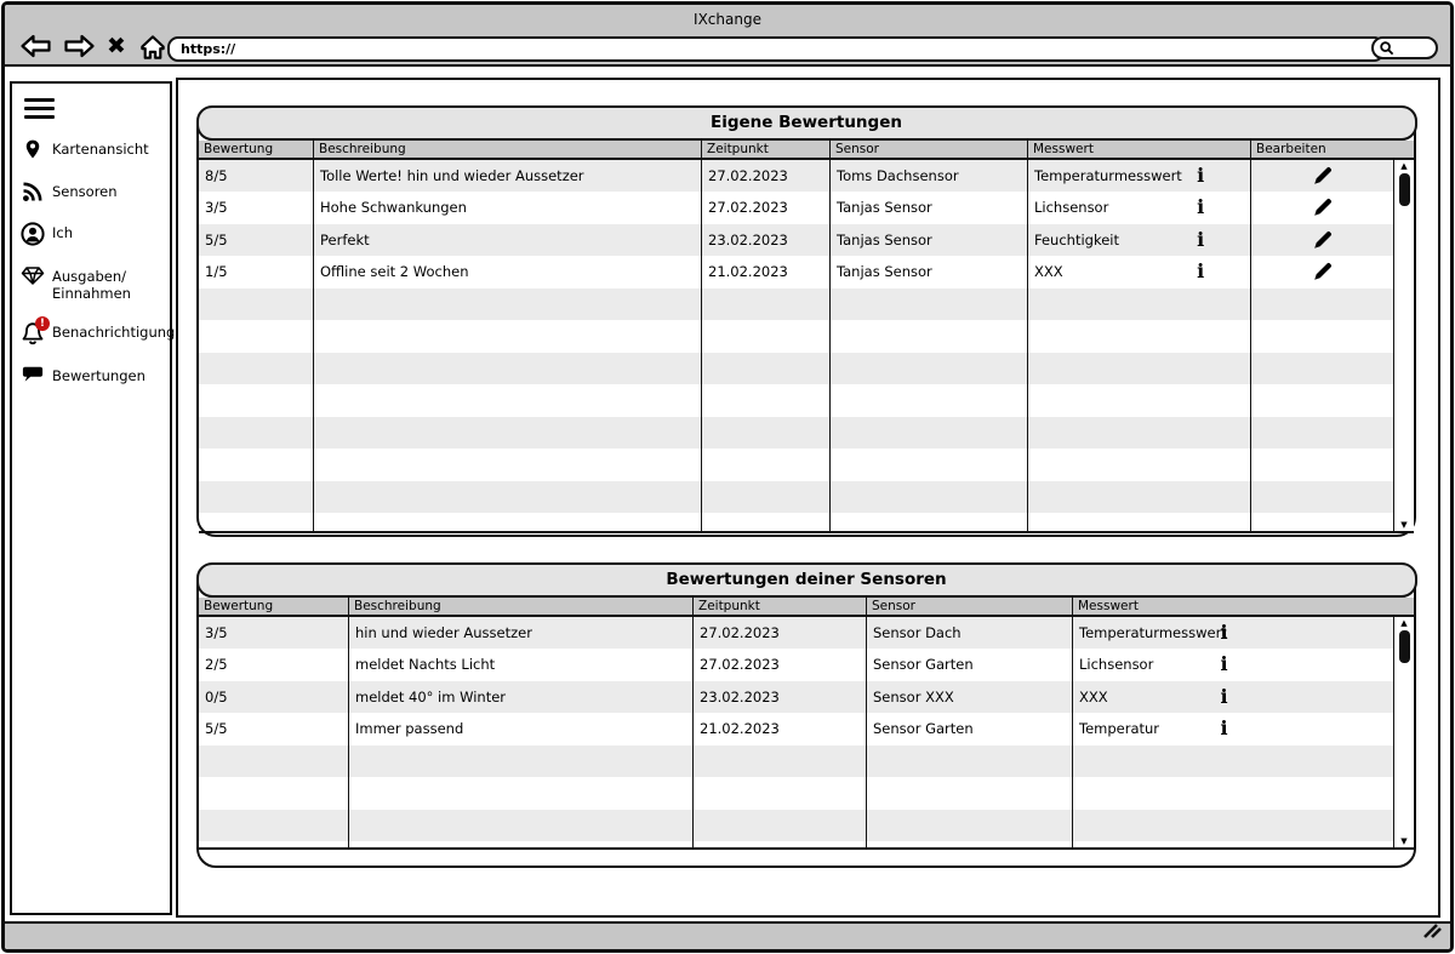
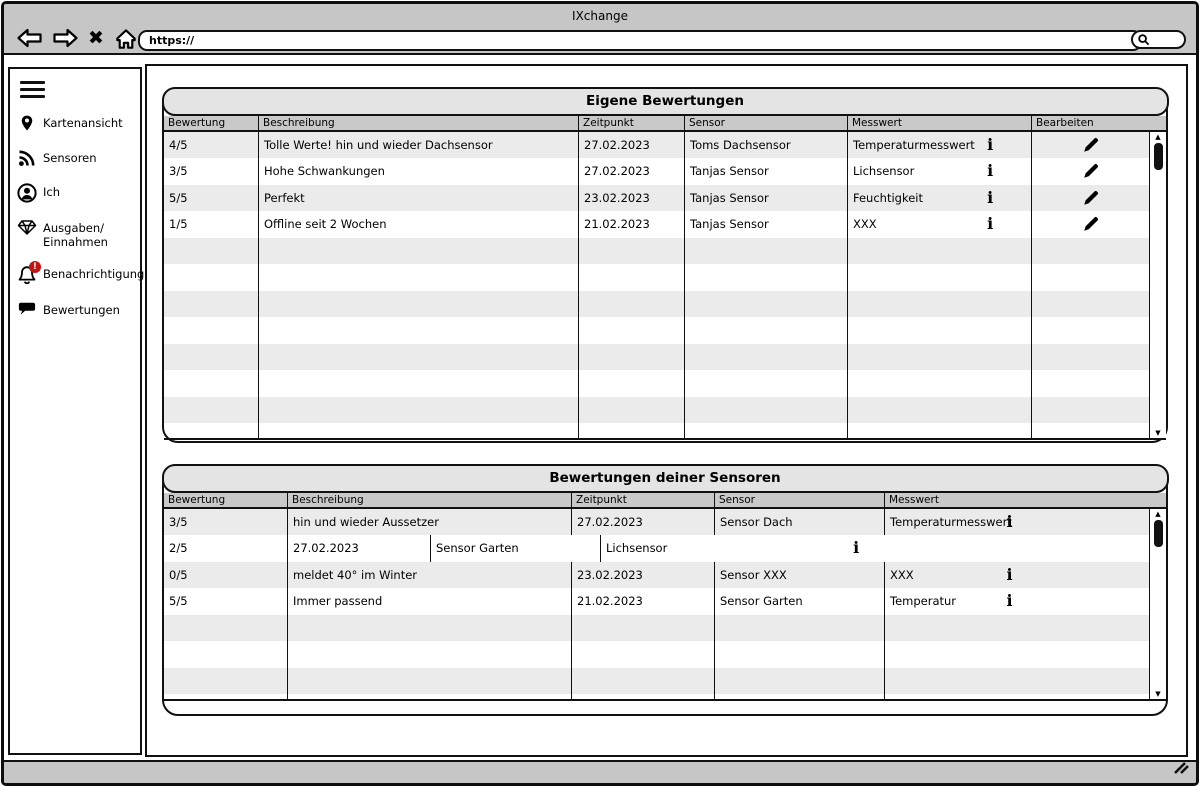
  IXchange
  ✖
  https://
  Kartenansicht
  Sensoren
  Ich
  Ausgaben/
  Einnahmen
  !
  Benachrichtigung
  Bewertungen
  Eigene Bewertungen
  Bewertung
  Beschreibung
  Zeitpunkt
  Sensor
  Messwert
  Bearbeiten
- 8/5
+ 4/5
- Tolle Werte! hin und wieder Aussetzer
+ Tolle Werte! hin und wieder Dachsensor
  27.02.2023
  Toms Dachsensor
  Temperaturmesswert
  i
  3/5
  Hohe Schwankungen
  27.02.2023
  Tanjas Sensor
  Lichsensor
  i
  5/5
  Perfekt
  23.02.2023
  Tanjas Sensor
  Feuchtigkeit
  i
  1/5
  Offline seit 2 Wochen
  21.02.2023
  Tanjas Sensor
  XXX
  i
  ▲
  ▼
  Bewertungen deiner Sensoren
  Bewertung
  Beschreibung
  Zeitpunkt
  Sensor
  Messwert
  3/5
  hin und wieder Aussetzer
  27.02.2023
  Sensor Dach
  Temperaturmesswert
  i
  2/5
- meldet Nachts Licht
  27.02.2023
  Sensor Garten
  Lichsensor
  i
  0/5
  meldet 40° im Winter
  23.02.2023
  Sensor XXX
  XXX
  i
  5/5
  Immer passend
  21.02.2023
  Sensor Garten
  Temperatur
  i
  ▲
  ▼
